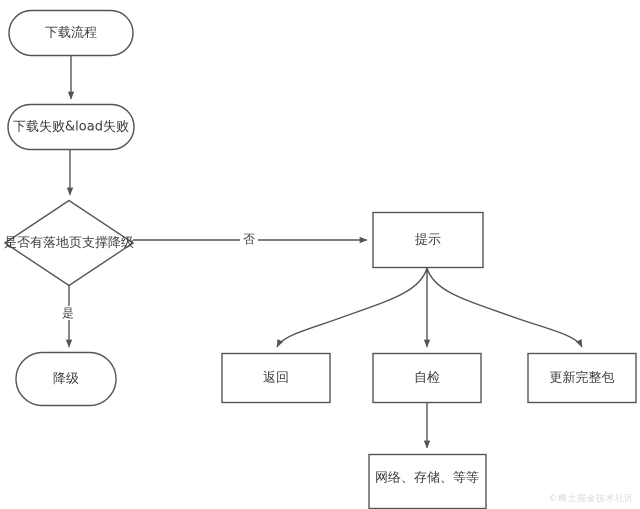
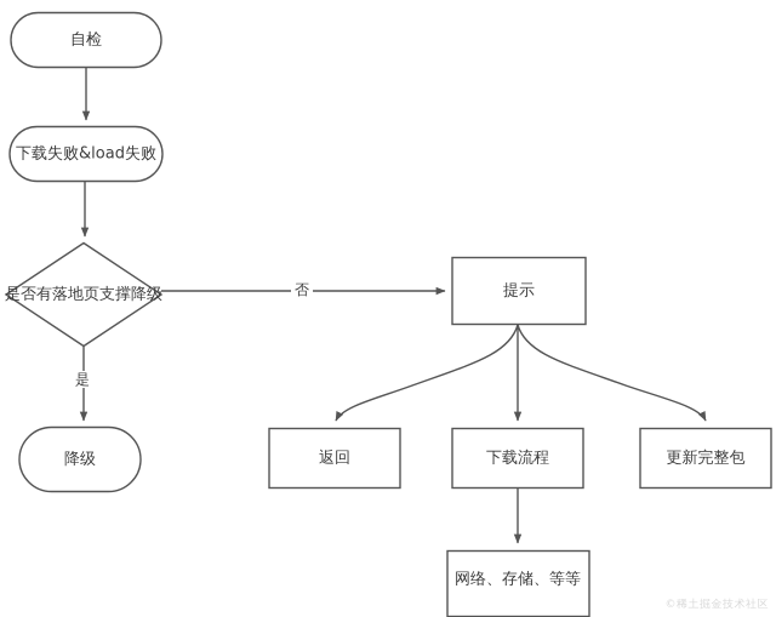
- 下载流程
+ 自检
  下载失败&load失败
  是否有落地页支撑降级
  降级
  提示
  返回
- 自检
+ 下载流程
  更新完整包
  网络、存储、等等
  是
  否
  ©稀土掘金技术社区
